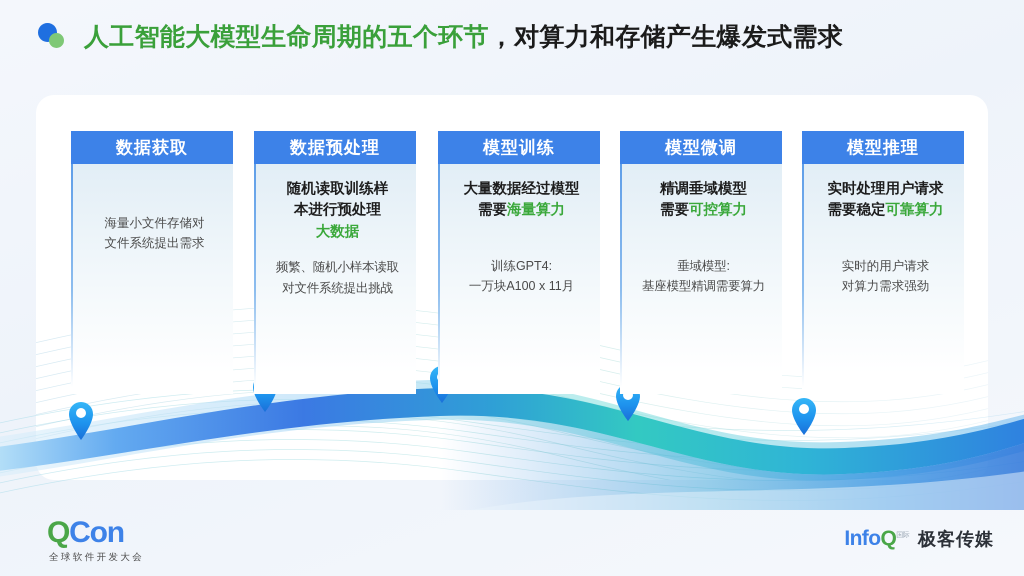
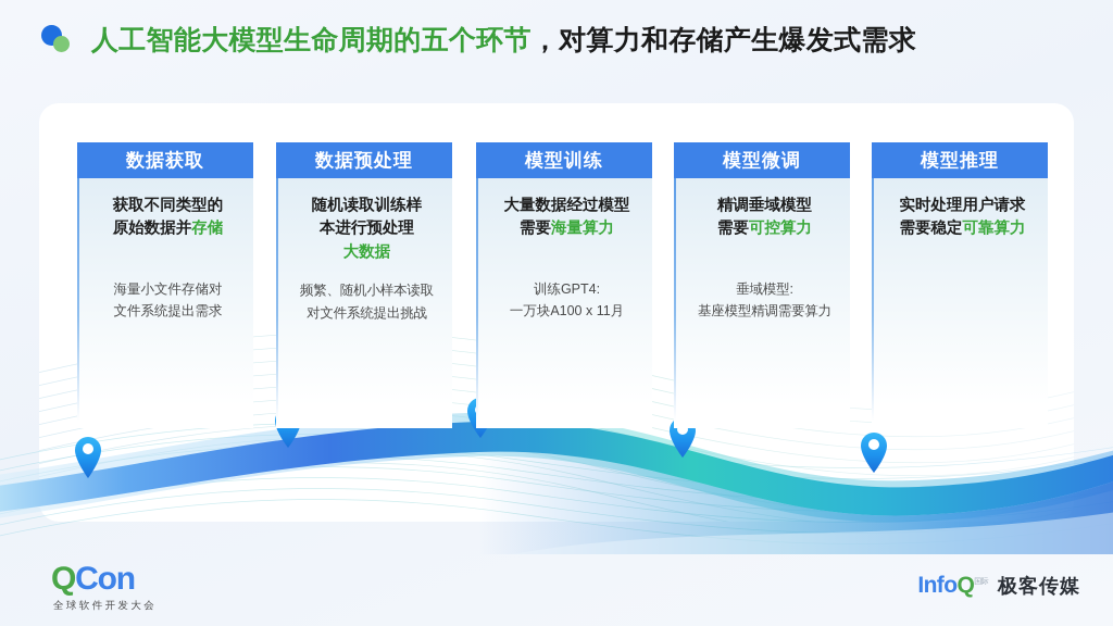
  人工智能大模型生命周期的五个环节，对算力和存储产生爆发式需求
  数据获取
+ 获取不同类型的
+ 原始数据并存储
  海量小文件存储对
  文件系统提出需求
  数据预处理
  随机读取训练样
  本进行预处理
  大数据
  频繁、随机小样本读取
  对文件系统提出挑战
  模型训练
  大量数据经过模型
  需要海量算力
  训练GPT4:
  一万块A100 x 11月
  模型微调
  精调垂域模型
  需要可控算力
  垂域模型:
  基座模型精调需要算力
  模型推理
  实时处理用户请求
  需要稳定可靠算力
- 实时的用户请求
- 对算力需求强劲
  QCon
  全球软件开发大会
  InfoQ
  极客传媒
